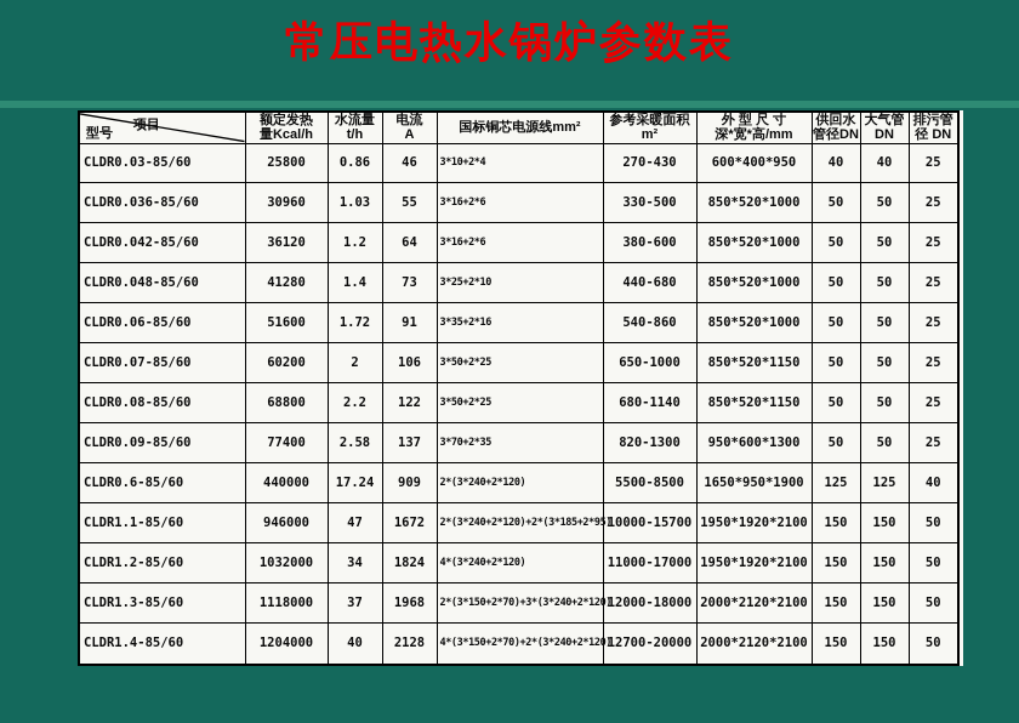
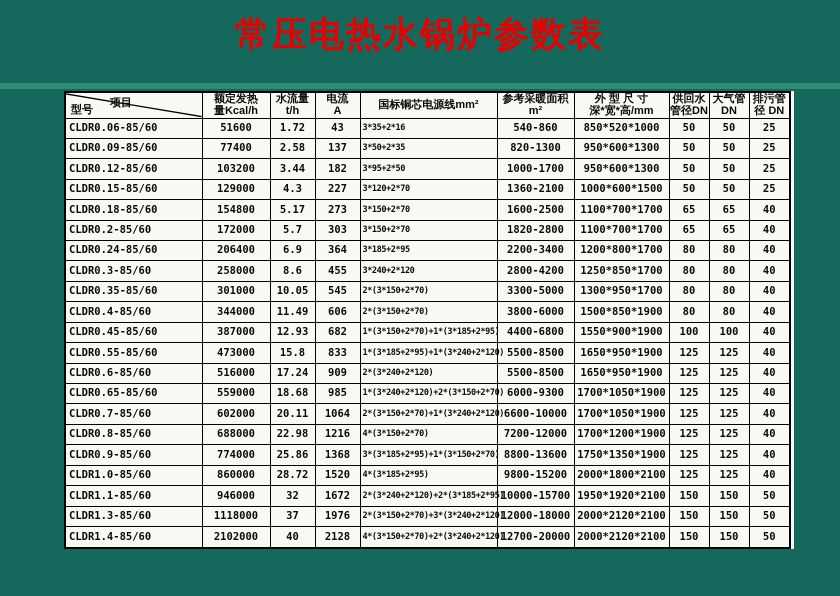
  常压电热水锅炉参数表
  型号 项目	额定发热 量Kcal/h	水流量 t/h	电流 A	国标铜芯电源线mm²	参考采暖面积 m²	外 型 尺 寸 深*宽*高/mm	供回水 管径DN	大气管 DN	排污管 径 DN
- CLDR0.03-85/60	25800	0.86	46	3*10+2*4	270-430	600*400*950	40	40	25
- CLDR0.036-85/60	30960	1.03	55	3*16+2*6	330-500	850*520*1000	50	50	25
- CLDR0.042-85/60	36120	1.2	64	3*16+2*6	380-600	850*520*1000	50	50	25
- CLDR0.048-85/60	41280	1.4	73	3*25+2*10	440-680	850*520*1000	50	50	25
- CLDR0.06-85/60	51600	1.72	91	3*35+2*16	540-860	850*520*1000	50	50	25
+ CLDR0.06-85/60	51600	1.72	43	3*35+2*16	540-860	850*520*1000	50	50	25
- CLDR0.07-85/60	60200	2	106	3*50+2*25	650-1000	850*520*1150	50	50	25
- CLDR0.08-85/60	68800	2.2	122	3*50+2*25	680-1140	850*520*1150	50	50	25
- CLDR0.09-85/60	77400	2.58	137	3*70+2*35	820-1300	950*600*1300	50	50	25
+ CLDR0.09-85/60	77400	2.58	137	3*50+2*35	820-1300	950*600*1300	50	50	25
+ CLDR0.12-85/60	103200	3.44	182	3*95+2*50	1000-1700	950*600*1300	50	50	25
+ CLDR0.15-85/60	129000	4.3	227	3*120+2*70	1360-2100	1000*600*1500	50	50	25
+ CLDR0.18-85/60	154800	5.17	273	3*150+2*70	1600-2500	1100*700*1700	65	65	40
+ CLDR0.2-85/60	172000	5.7	303	3*150+2*70	1820-2800	1100*700*1700	65	65	40
+ CLDR0.24-85/60	206400	6.9	364	3*185+2*95	2200-3400	1200*800*1700	80	80	40
+ CLDR0.3-85/60	258000	8.6	455	3*240+2*120	2800-4200	1250*850*1700	80	80	40
+ CLDR0.35-85/60	301000	10.05	545	2*(3*150+2*70)	3300-5000	1300*950*1700	80	80	40
+ CLDR0.4-85/60	344000	11.49	606	2*(3*150+2*70)	3800-6000	1500*850*1900	80	80	40
+ CLDR0.45-85/60	387000	12.93	682	1*(3*150+2*70)+1*(3*185+2*95)	4400-6800	1550*900*1900	100	100	40
+ CLDR0.55-85/60	473000	15.8	833	1*(3*185+2*95)+1*(3*240+2*120)	5500-8500	1650*950*1900	125	125	40
- CLDR0.6-85/60	440000	17.24	909	2*(3*240+2*120)	5500-8500	1650*950*1900	125	125	40
+ CLDR0.6-85/60	516000	17.24	909	2*(3*240+2*120)	5500-8500	1650*950*1900	125	125	40
+ CLDR0.65-85/60	559000	18.68	985	1*(3*240+2*120)+2*(3*150+2*70)	6000-9300	1700*1050*1900	125	125	40
+ CLDR0.7-85/60	602000	20.11	1064	2*(3*150+2*70)+1*(3*240+2*120)	6600-10000	1700*1050*1900	125	125	40
+ CLDR0.8-85/60	688000	22.98	1216	4*(3*150+2*70)	7200-12000	1700*1200*1900	125	125	40
+ CLDR0.9-85/60	774000	25.86	1368	3*(3*185+2*95)+1*(3*150+2*70)	8800-13600	1750*1350*1900	125	125	40
+ CLDR1.0-85/60	860000	28.72	1520	4*(3*185+2*95)	9800-15200	2000*1800*2100	125	125	40
- CLDR1.1-85/60	946000	47	1672	2*(3*240+2*120)+2*(3*185+2*95	10000-15700	1950*1920*2100	150	150	50
+ CLDR1.1-85/60	946000	32	1672	2*(3*240+2*120)+2*(3*185+2*95	10000-15700	1950*1920*2100	150	150	50
- CLDR1.2-85/60	1032000	34	1824	4*(3*240+2*120)	11000-17000	1950*1920*2100	150	150	50
- CLDR1.3-85/60	1118000	37	1968	2*(3*150+2*70)+3*(3*240+2*120	12000-18000	2000*2120*2100	150	150	50
+ CLDR1.3-85/60	1118000	37	1976	2*(3*150+2*70)+3*(3*240+2*120	12000-18000	2000*2120*2100	150	150	50
- CLDR1.4-85/60	1204000	40	2128	4*(3*150+2*70)+2*(3*240+2*120	12700-20000	2000*2120*2100	150	150	50
+ CLDR1.4-85/60	2102000	40	2128	4*(3*150+2*70)+2*(3*240+2*120	12700-20000	2000*2120*2100	150	150	50
